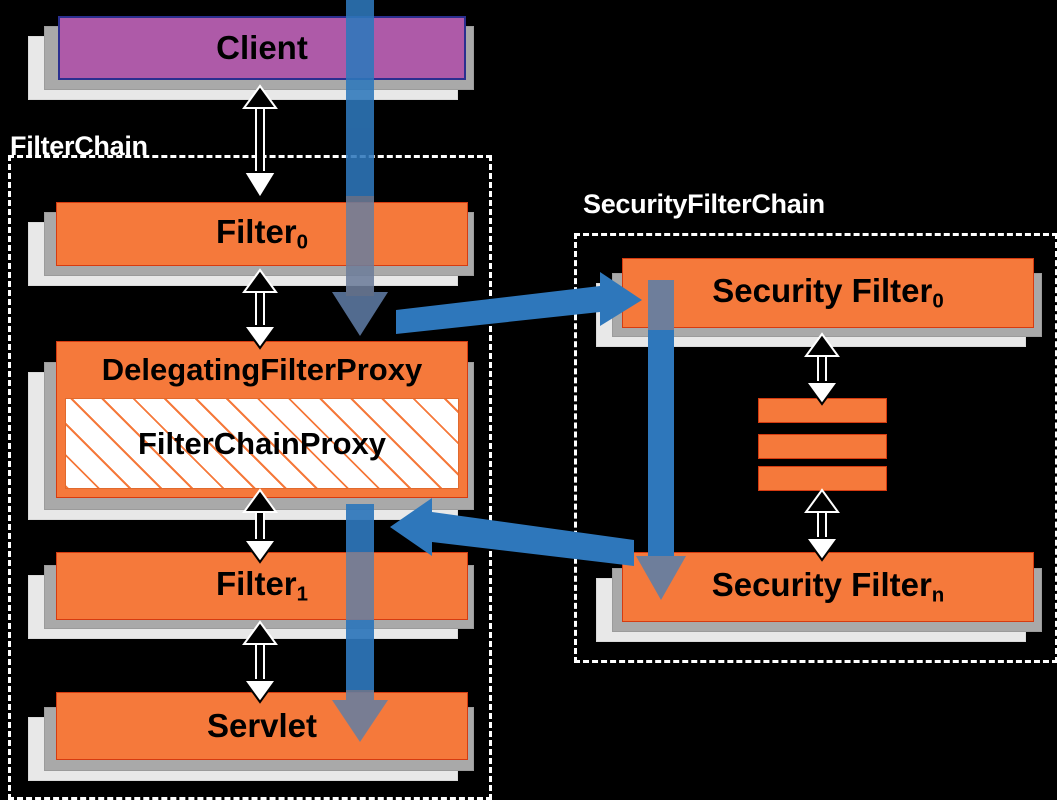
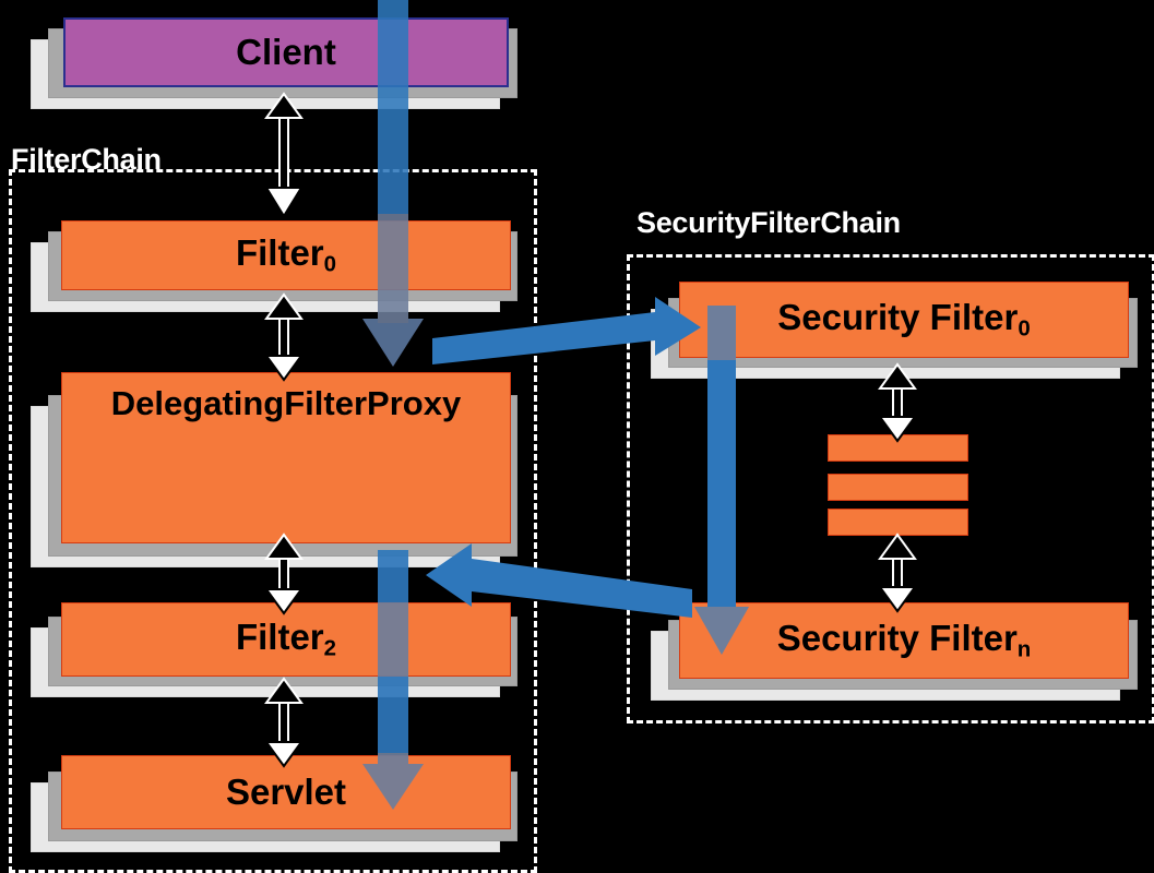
  FilterChain
  SecurityFilterChain
  Client
  Filter0
  DelegatingFilterProxy
- FilterChainProxy
- Filter1
+ Filter2
  Servlet
  Security Filter0
  Security Filtern
